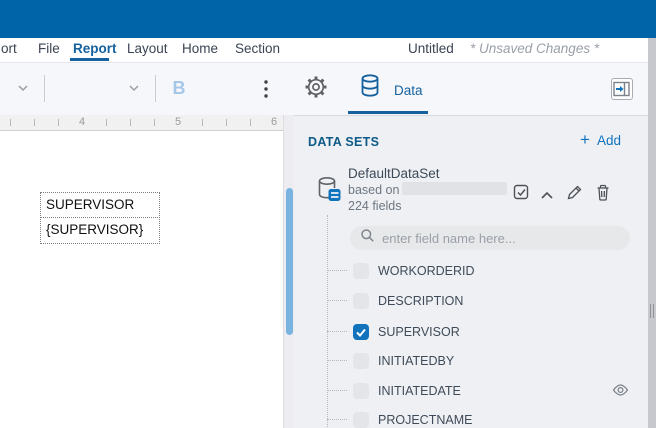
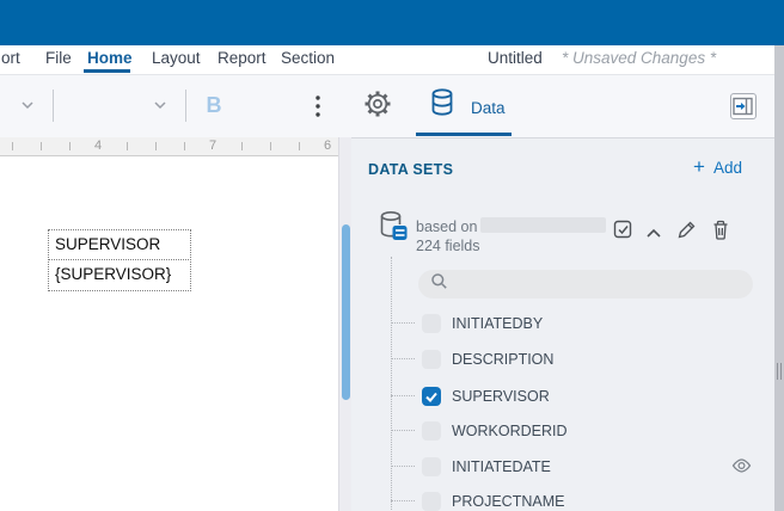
  ort
  File
- Report
+ Home
  Layout
- Home
+ Report
  Section
  Untitled
  * Unsaved Changes *
  B
  Data
  4
- 5
+ 7
  6
  SUPERVISOR
  {SUPERVISOR}
  DATA SETS
  +
  Add
- DefaultDataSet
  based on
  224 fields
- enter field name here...
- WORKORDERID
+ INITIATEDBY
  DESCRIPTION
  SUPERVISOR
- INITIATEDBY
+ WORKORDERID
  INITIATEDATE
  PROJECTNAME
